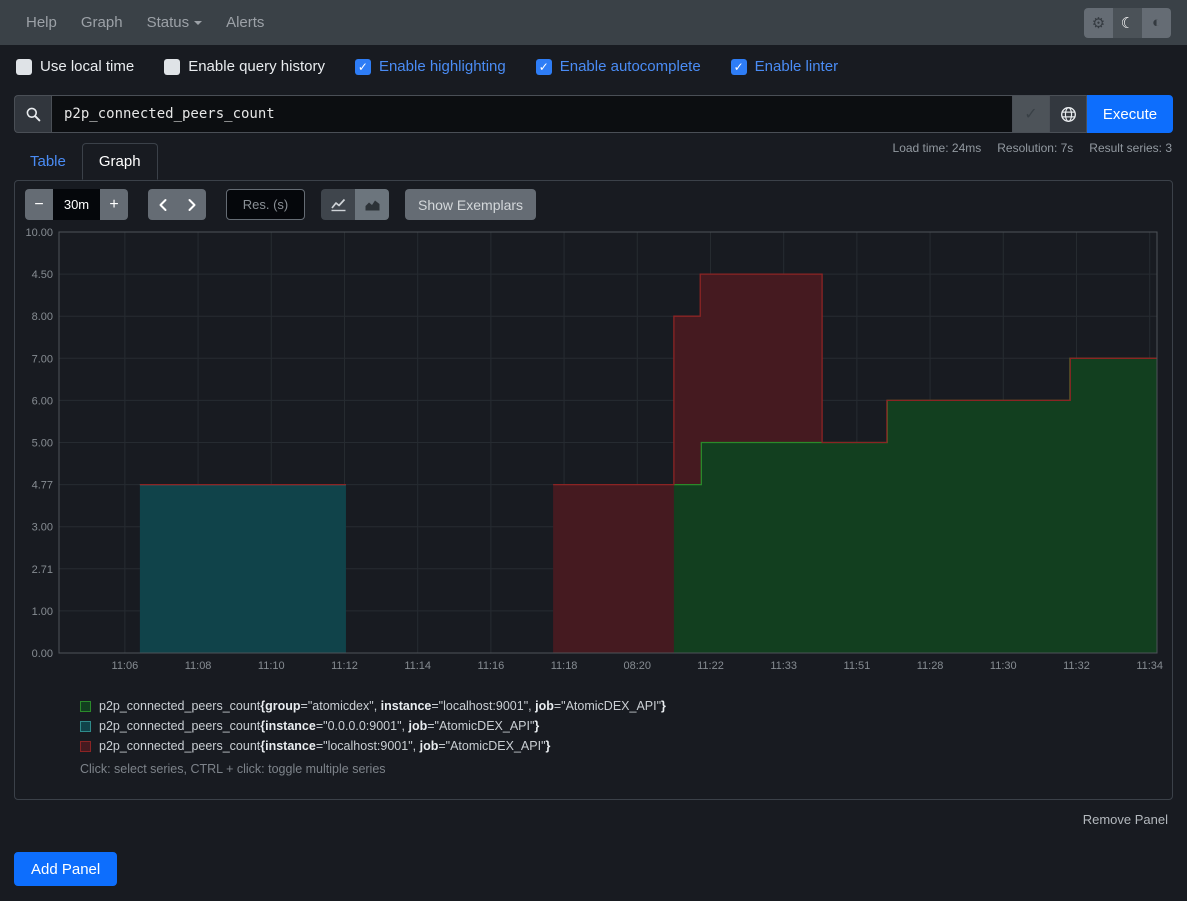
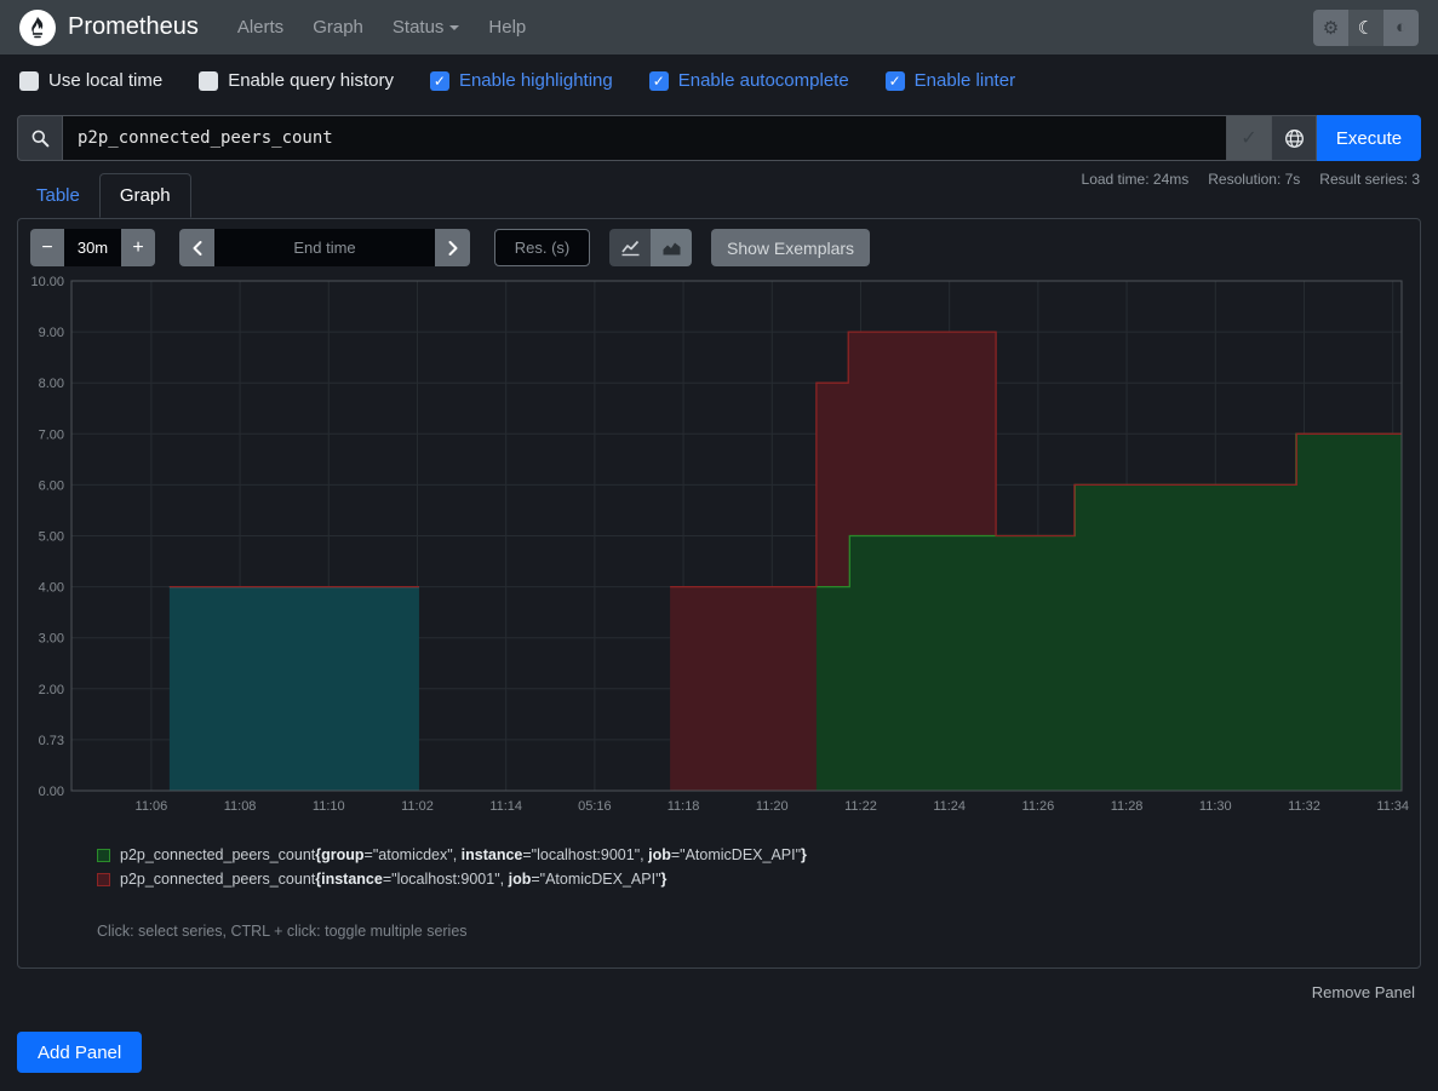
+ Prometheus
- Help
+ Alerts
  Graph
  Status
- Alerts
+ Help
  ⚙
  ☾
  ◐
  Use local time
  Enable query history
  ✓
  Enable highlighting
  ✓
  Enable autocomplete
  ✓
  Enable linter
  p2p_connected_peers_count
  Execute
  Load time: 24ms
  Resolution: 7s
  Result series: 3
  Table
  Graph
  −
  30m
  +
+ End time
  Res. (s)
  Show Exemplars
  0.00
- 1.00
+ 0.73
- 2.71
+ 2.00
  3.00
- 4.77
+ 4.00
  5.00
  6.00
  7.00
  8.00
- 4.50
+ 9.00
  10.00
  11:06
  11:08
  11:10
- 11:12
+ 11:02
  11:14
- 11:16
+ 05:16
  11:18
- 08:20
+ 11:20
  11:22
- 11:33
+ 11:24
- 11:51
+ 11:26
  11:28
  11:30
  11:32
  11:34
  p2p_connected_peers_count{group="atomicdex", instance="localhost:9001", job="AtomicDEX_API"}
- p2p_connected_peers_count{instance="0.0.0.0:9001", job="AtomicDEX_API"}
  p2p_connected_peers_count{instance="localhost:9001", job="AtomicDEX_API"}
  Click: select series, CTRL + click: toggle multiple series
  Remove Panel
  Add Panel
